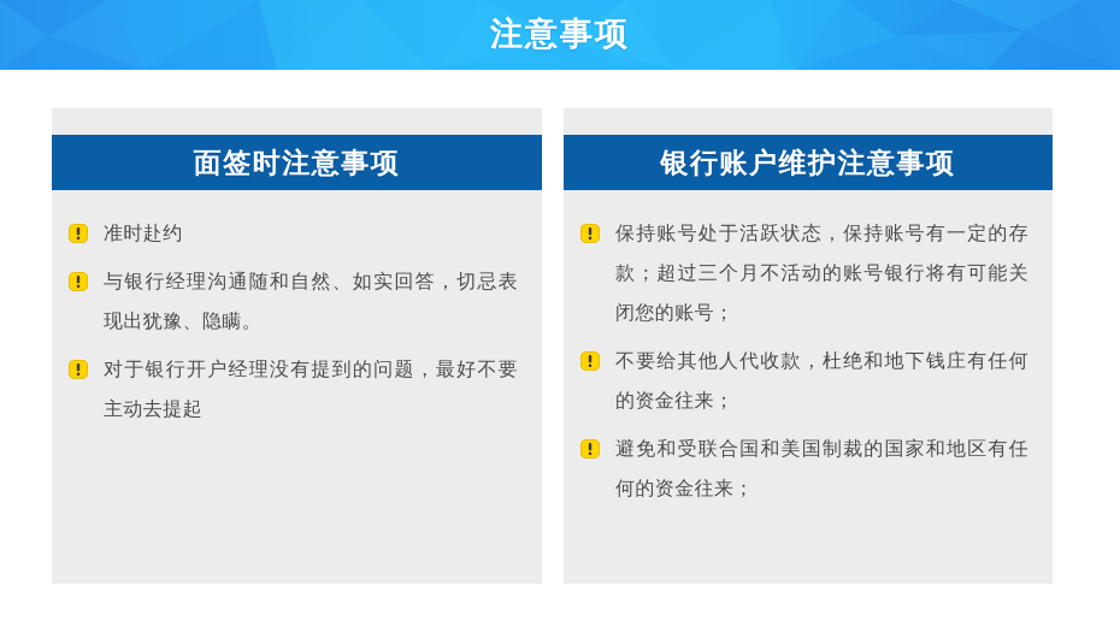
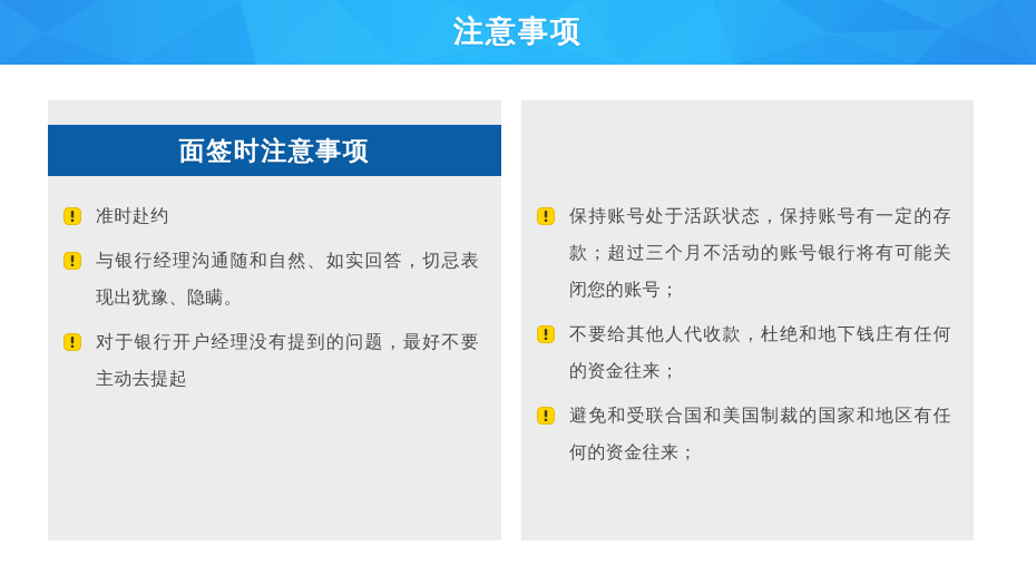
  注意事项
  面签时注意事项
  准时赴约
  与银行经理沟通随和自然、如实回答，切忌表现出犹豫、隐瞒。
  对于银行开户经理没有提到的问题，最好不要主动去提起
- 银行账户维护注意事项
  保持账号处于活跃状态，保持账号有一定的存款；超过三个月不活动的账号银行将有可能关闭您的账号；
  不要给其他人代收款，杜绝和地下钱庄有任何的资金往来；
  避免和受联合国和美国制裁的国家和地区有任何的资金往来；
